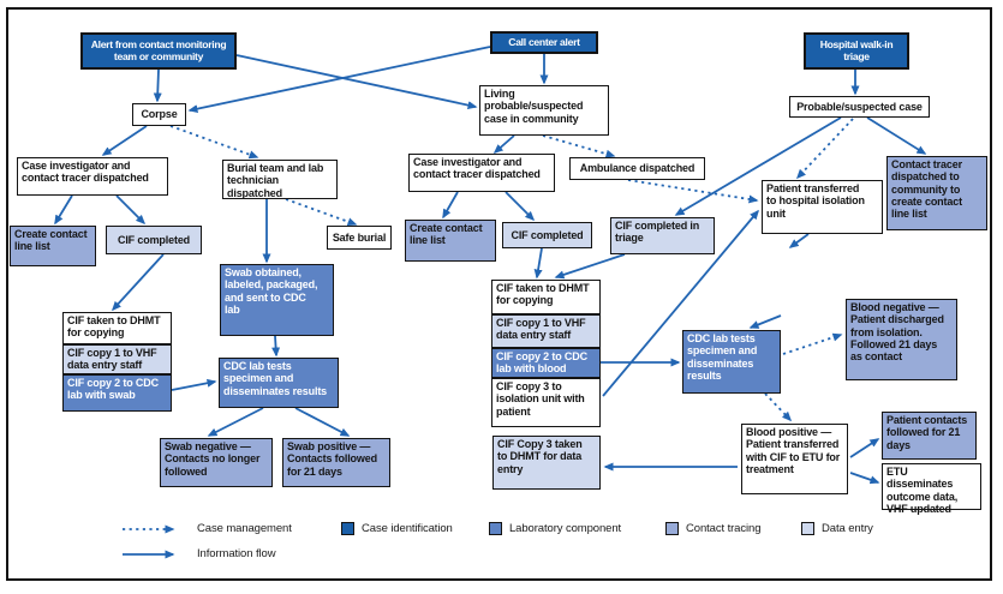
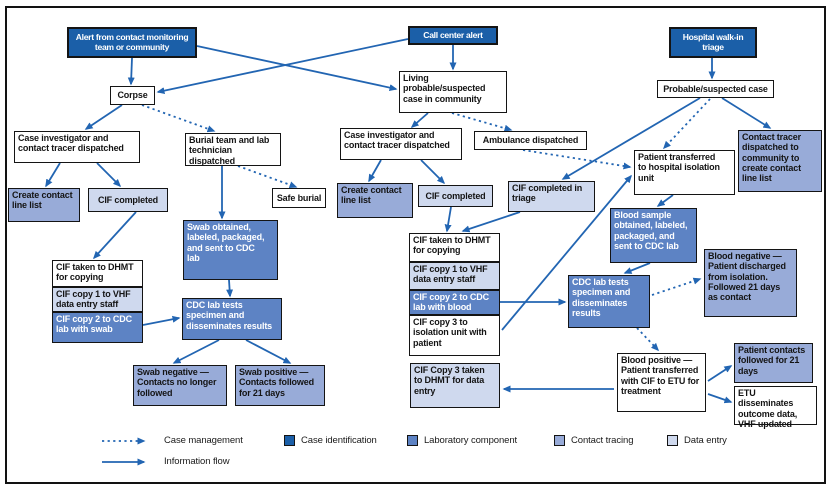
  Alert from contact monitoring
  team or community
  Call center alert
  Hospital walk-in
  triage
  Corpse
  Living
  probable/suspected
  case in community
  Probable/suspected case
  Case investigator and
  contact tracer dispatched
  Burial team and lab
  technician dispatched
  Case investigator and
  contact tracer dispatched
  Ambulance dispatched
  Patient transferred
  to hospital isolation
  unit
  Contact tracer
  dispatched to
  community to
  create contact
  line list
  Create contact
  line list
  CIF completed
  Safe burial
  Create contact
  line list
  CIF completed
  CIF completed in
  triage
  Swab obtained,
  labeled, packaged,
  and sent to CDC
  lab
  CIF taken to DHMT
  for copying
  CIF copy 1 to VHF
  data entry staff
  CIF copy 2 to CDC
  lab with swab
  CDC lab tests
  specimen and
  disseminates results
  Swab negative —
  Contacts no longer
  followed
  Swab positive —
  Contacts followed
  for 21 days
  CIF taken to DHMT
  for copying
  CIF copy 1 to VHF
  data entry staff
  CIF copy 2 to CDC
  lab with blood
  CIF copy 3 to
  isolation unit with
  patient
  CDC lab tests
  specimen and
  disseminates
  results
+ Blood sample
+ obtained, labeled,
+ packaged, and
+ sent to CDC lab
  Blood negative —
  Patient discharged
  from isolation.
  Followed 21 days
  as contact
  Blood positive —
  Patient transferred
  with CIF to ETU for
  treatment
  CIF Copy 3 taken
  to DHMT for data
  entry
  Patient contacts
  followed for 21
  days
  ETU disseminates
  outcome data,
  VHF updated
  Case management
  Information flow
  Case identification
  Laboratory component
  Contact tracing
  Data entry
